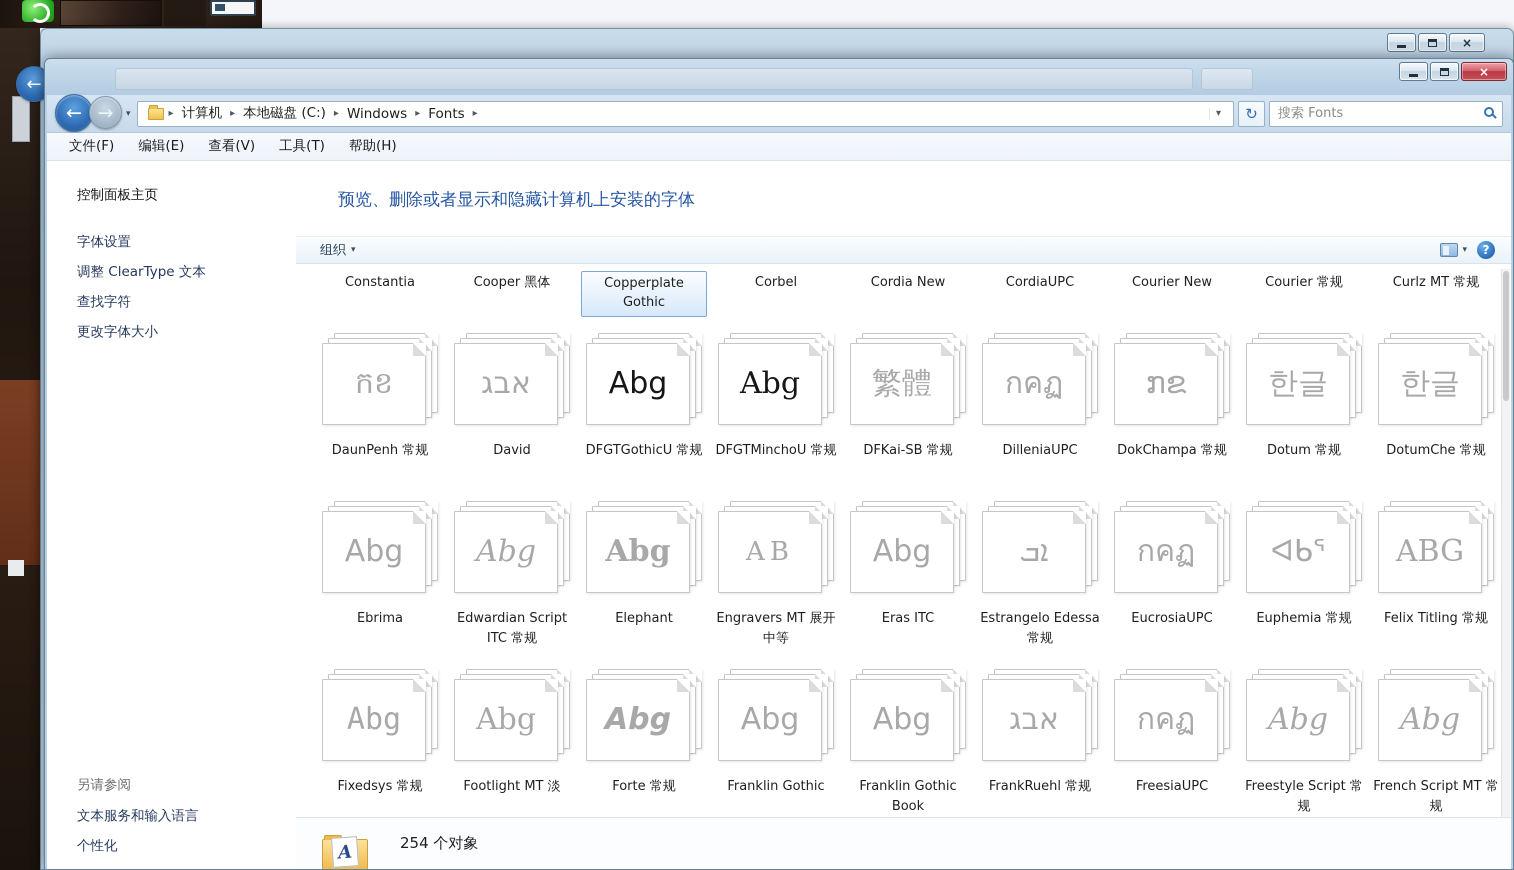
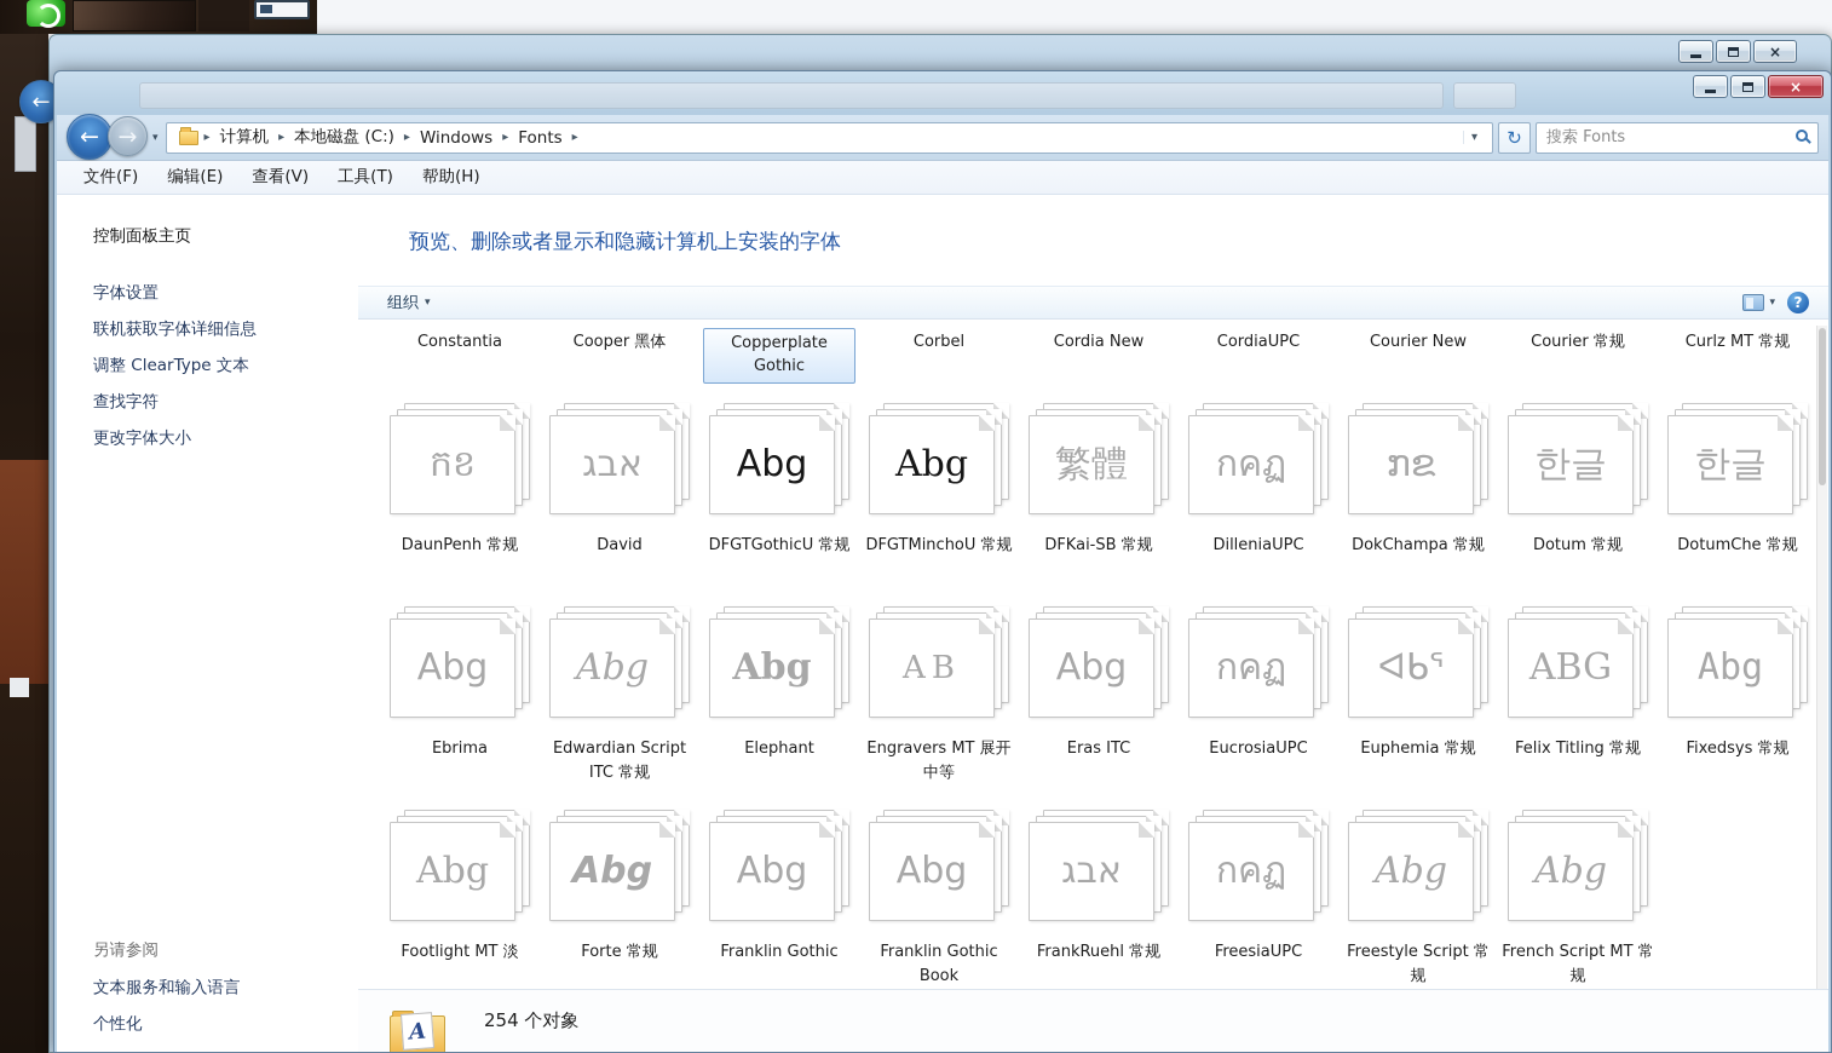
  ×
  ×
  ←
  →
  ▾
  ▸
  计算机
  ▸
  本地磁盘 (C:)
  ▸
  Windows
  ▸
  Fonts
  ▸
  ▾
  ↻
  搜索 Fonts
  文件(F)
  编辑(E)
  查看(V)
  工具(T)
  帮助(H)
  控制面板主页
  字体设置
+ 联机获取字体详细信息
  调整 ClearType 文本
  查找字符
  更改字体大小
  另请参阅
  文本服务和输入语言
  个性化
  预览、删除或者显示和隐藏计算机上安装的字体
  组织
  ▾
  ▾
  ?
  Constantia
  Cooper 黑体
  Copperplate Gothic
  Corbel
  Cordia New
  CordiaUPC
  Courier New
  Courier 常规
  Curlz MT 常规
  កខ
  DaunPenh 常规
  אבג
  David
  Abg
  DFGTGothicU 常规
  Abg
  DFGTMinchoU 常规
  繁體
  DFKai-SB 常规
  กคฏ
  DilleniaUPC
  ກຂ
  DokChampa 常规
  한글
  Dotum 常规
  한글
  DotumChe 常规
  Abg
  Ebrima
  Abg
  Edwardian Script ITC 常规
  Abg
  Elephant
  AB
  Engravers MT 展开 中等
  Abg
  Eras ITC
- ܐܒ
- Estrangelo Edessa 常规
  กคฏ
  EucrosiaUPC
  ᐊᑲᕐ
  Euphemia 常规
  ABG
  Felix Titling 常规
  Abg
  Fixedsys 常规
  Abg
  Footlight MT 淡
  Abg
  Forte 常规
  Abg
  Franklin Gothic
  Abg
  Franklin Gothic Book
  אבג
  FrankRuehl 常规
  กคฏ
  FreesiaUPC
  Abg
  Freestyle Script 常规
  Abg
  French Script MT 常规
  254 个对象
